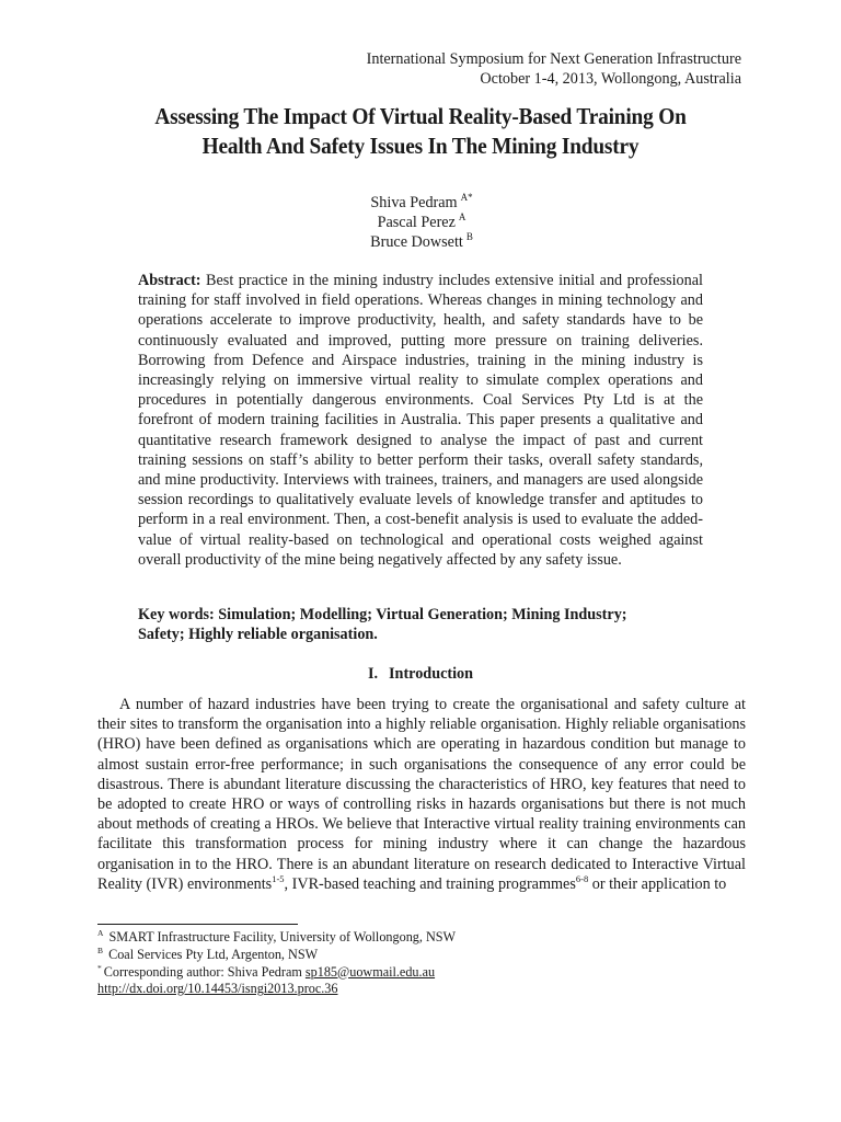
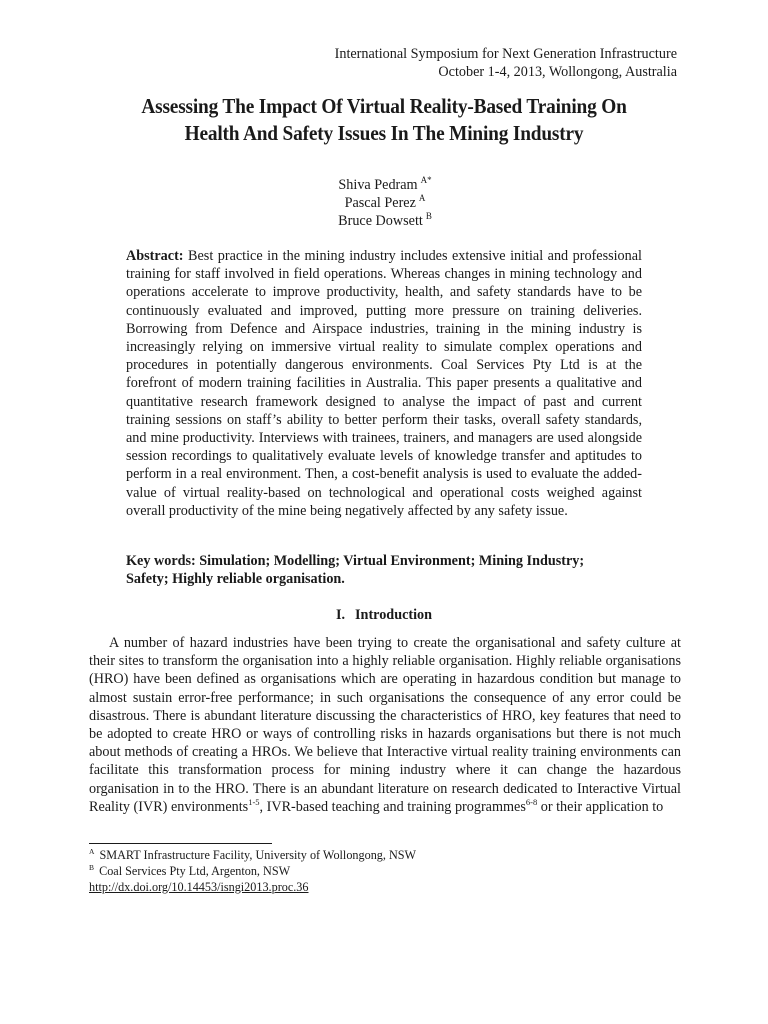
  International Symposium for Next Generation Infrastructure
  October 1-4, 2013, Wollongong, Australia
  Assessing The Impact Of Virtual Reality-Based Training On
  Health And Safety Issues In The Mining Industry
  Shiva Pedram A*
  Pascal Perez A
  Bruce Dowsett B
  Abstract: Best practice in the mining industry includes extensive initial and professional training for staff involved in field operations. Whereas changes in mining technology and operations accelerate to improve productivity, health, and safety standards have to be continuously evaluated and improved, putting more pressure on training deliveries. Borrowing from Defence and Airspace industries, training in the mining industry is increasingly relying on immersive virtual reality to simulate complex operations and procedures in potentially dangerous environments. Coal Services Pty Ltd is at the forefront of modern training facilities in Australia. This paper presents a qualitative and quantitative research framework designed to analyse the impact of past and current training sessions on staff’s ability to better perform their tasks, overall safety standards, and mine productivity. Interviews with trainees, trainers, and managers are used alongside session recordings to qualitatively evaluate levels of knowledge transfer and aptitudes to perform in a real environment. Then, a cost-benefit analysis is used to evaluate the added-value of virtual reality-based on technological and operational costs weighed against overall productivity of the mine being negatively affected by any safety issue.
- Key words: Simulation; Modelling; Virtual Generation; Mining Industry;
+ Key words: Simulation; Modelling; Virtual Environment; Mining Industry;
  Safety; Highly reliable organisation.
  I. Introduction
  A number of hazard industries have been trying to create the organisational and safety culture at their sites to transform the organisation into a highly reliable organisation. Highly reliable organisations (HRO) have been defined as organisations which are operating in hazardous condition but manage to almost sustain error-free performance; in such organisations the consequence of any error could be disastrous. There is abundant literature discussing the characteristics of HRO, key features that need to be adopted to create HRO or ways of controlling risks in hazards organisations but there is not much about methods of creating a HROs. We believe that Interactive virtual reality training environments can facilitate this transformation process for mining industry where it can change the hazardous organisation in to the HRO. There is an abundant literature on research dedicated to Interactive Virtual Reality (IVR) environments1-5, IVR-based teaching and training programmes6-8 or their application to
  A SMART Infrastructure Facility, University of Wollongong, NSW
  B Coal Services Pty Ltd, Argenton, NSW
- * Corresponding author: Shiva Pedram sp185@uowmail.edu.au
  http://dx.doi.org/10.14453/isngi2013.proc.36
